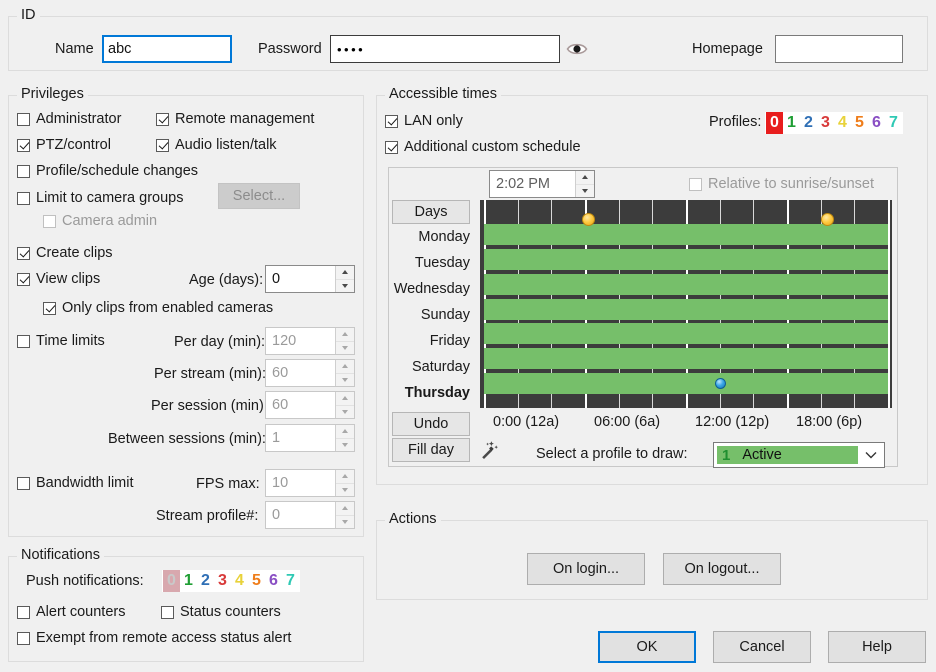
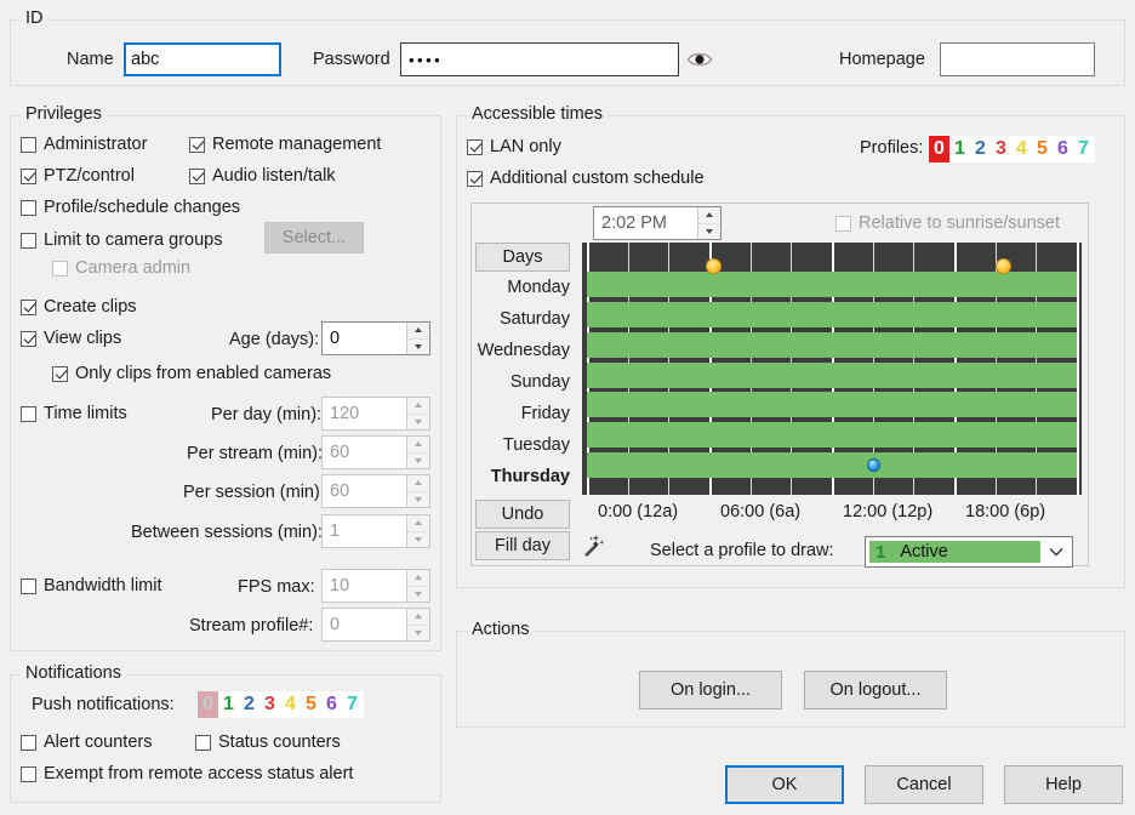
  ID
  Name
  abc
  Password
  ••••
  Homepage
  Privileges
  Administrator
  Remote management
  PTZ/control
  Audio listen/talk
  Profile/schedule changes
  Limit to camera groups
  Select...
  Camera admin
  Create clips
  View clips
  Age (days):
  0
  Only clips from enabled cameras
  Time limits
  Per day (min):
  120
  Per stream (min):
  60
  Per session (min)
  60
  Between sessions (min):
  1
  Bandwidth limit
  FPS max:
  10
  Stream profile#:
  0
  Notifications
  Push notifications:
  0
  1
  2
  3
  4
  5
  6
  7
  Alert counters
  Status counters
  Exempt from remote access status alert
  Accessible times
  LAN only
  Profiles:
  0
  1
  2
  3
  4
  5
  6
  7
  Additional custom schedule
  2:02 PM
  Relative to sunrise/sunset
  Days
  Monday
- Tuesday
+ Saturday
  Wednesday
  Sunday
  Friday
- Saturday
+ Tuesday
  Thursday
  0:00 (12a)
  06:00 (6a)
  12:00 (12p)
  18:00 (6p)
  Undo
  Fill day
  Select a profile to draw:
  1
  Active
  Actions
  On login...
  On logout...
  OK
  Cancel
  Help
